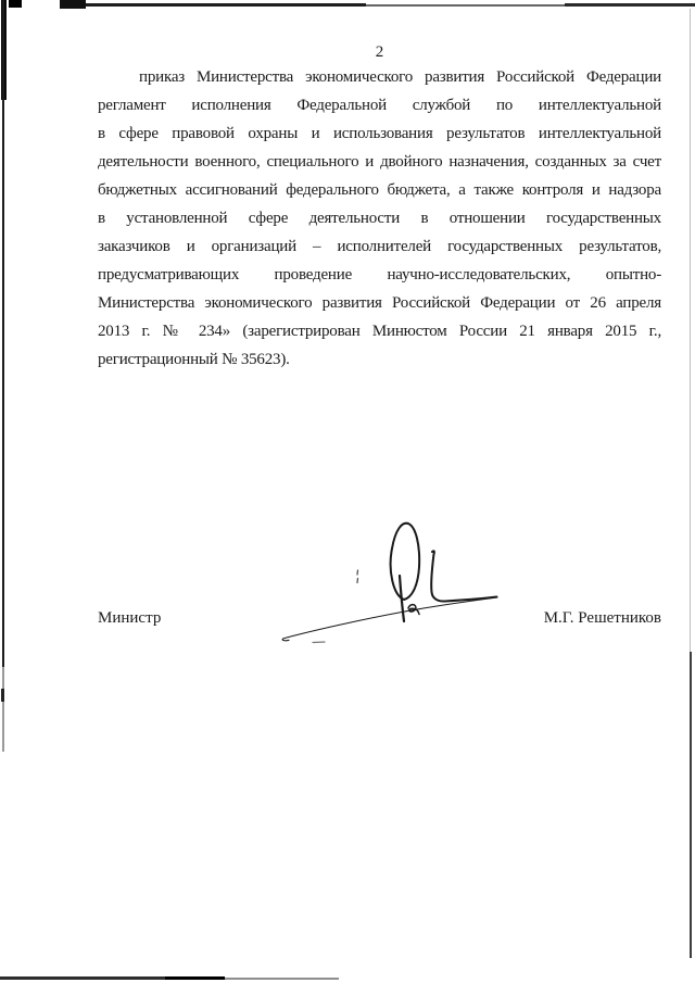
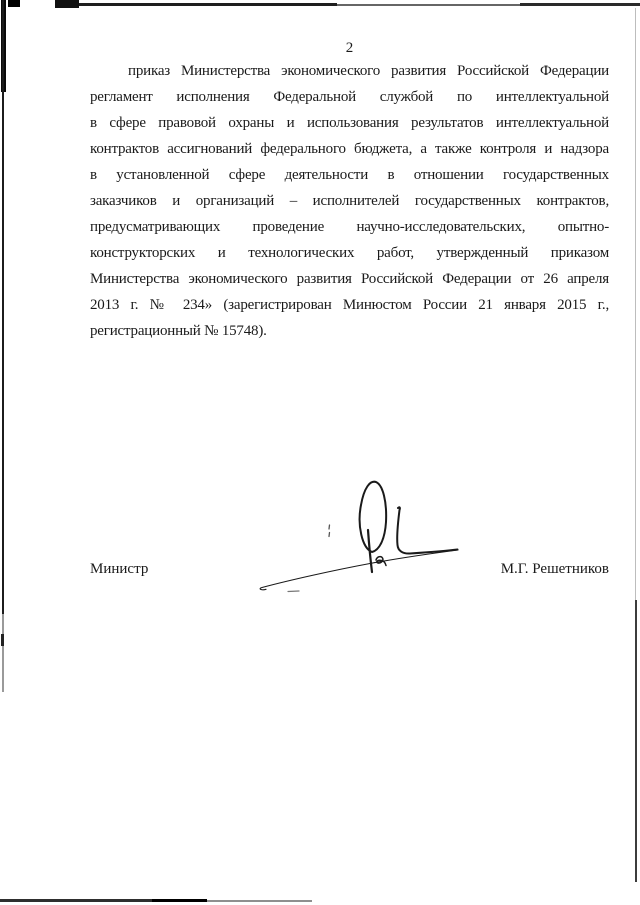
  2
  приказ Министерства экономического развития Российской Федерации
  регламент исполнения Федеральной службой по интеллектуальной
  в сфере правовой охраны и использования результатов интеллектуальной
- деятельности военного, специального и двойного назначения, созданных за счет
- бюджетных ассигнований федерального бюджета, а также контроля и надзора
+ контрактов ассигнований федерального бюджета, а также контроля и надзора
  в установленной сфере деятельности в отношении государственных
- заказчиков и организаций – исполнителей государственных результатов,
+ заказчиков и организаций – исполнителей государственных контрактов,
  предусматривающих проведение научно-исследовательских, опытно-
+ конструкторских и технологических работ, утвержденный приказом
  Министерства экономического развития Российской Федерации от 26 апреля
  2013 г. № 234» (зарегистрирован Минюстом России 21 января 2015 г.,
- регистрационный № 35623).
+ регистрационный № 15748).
  Министр
  М.Г. Решетников
